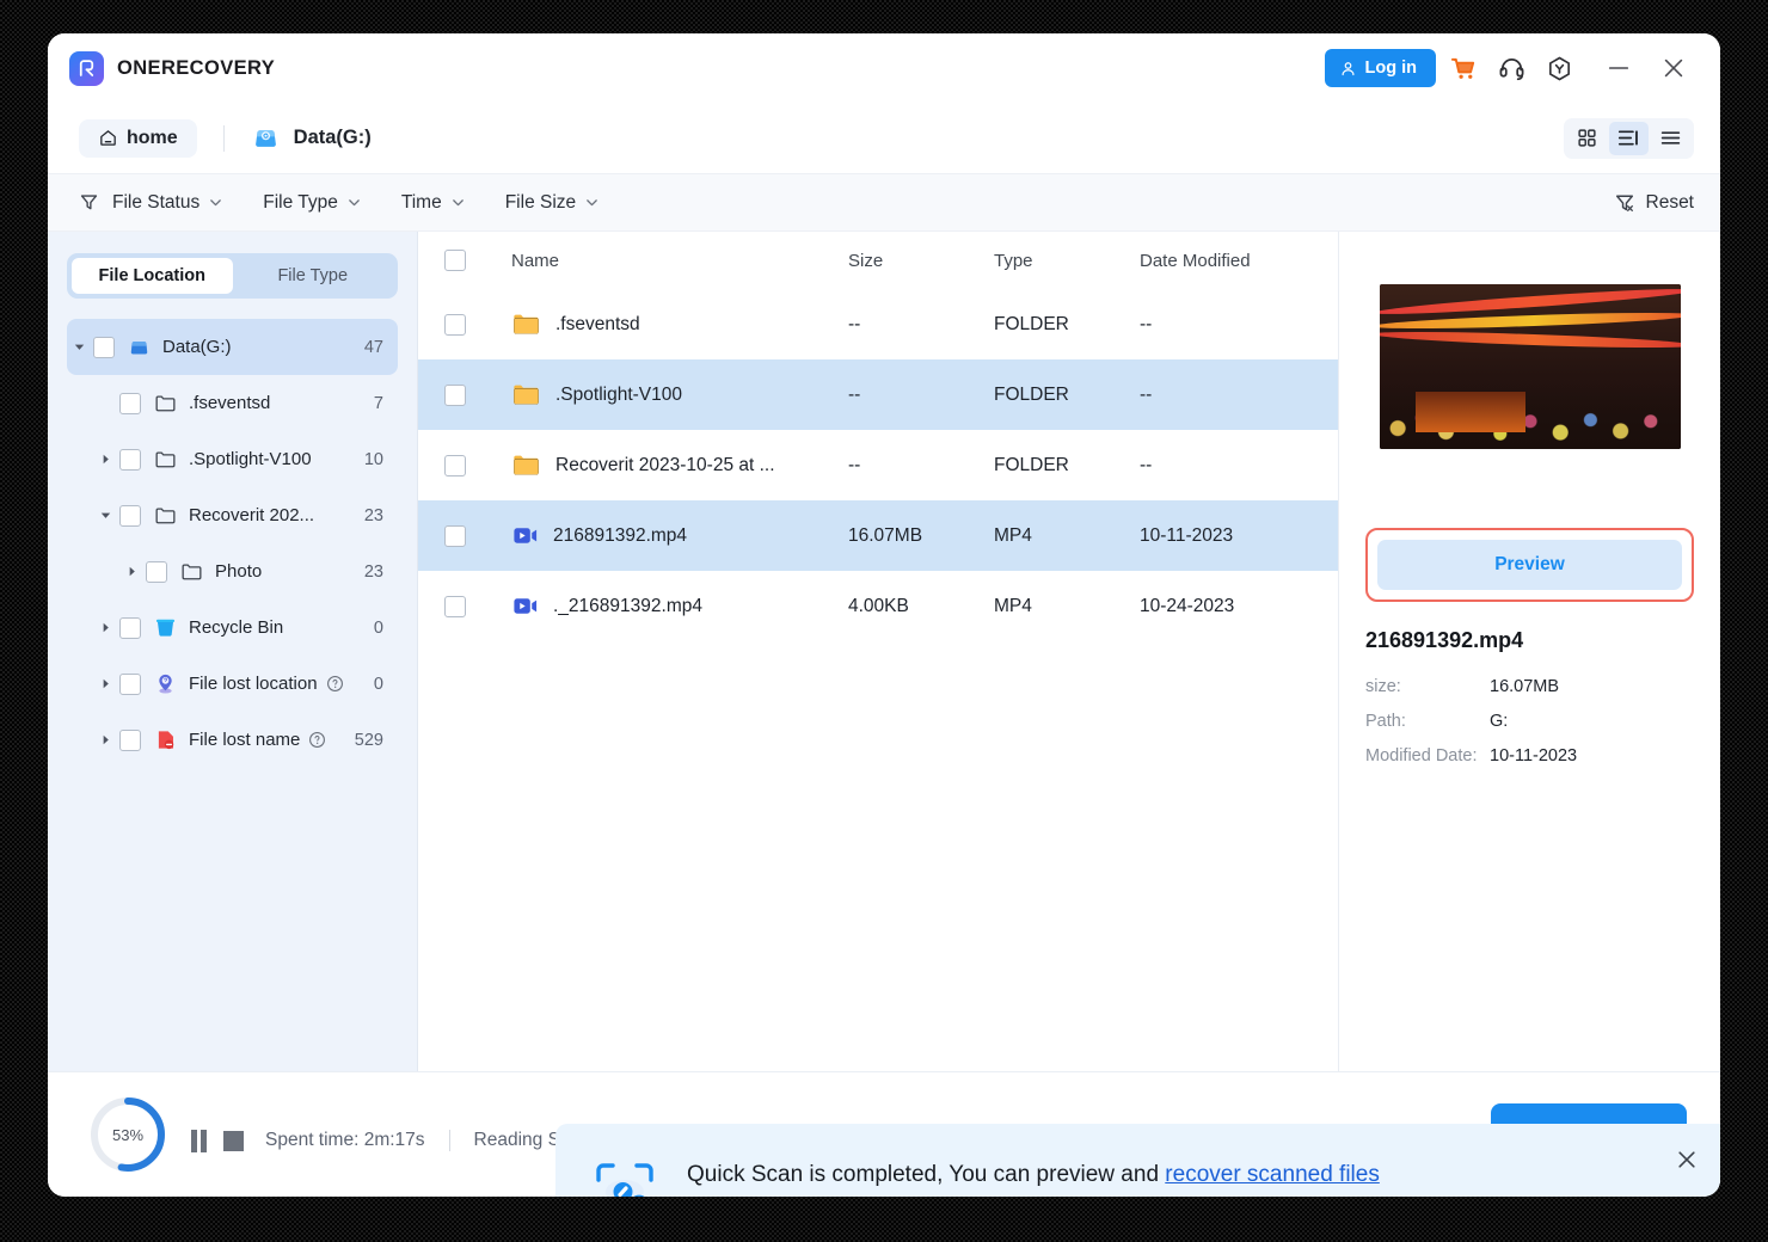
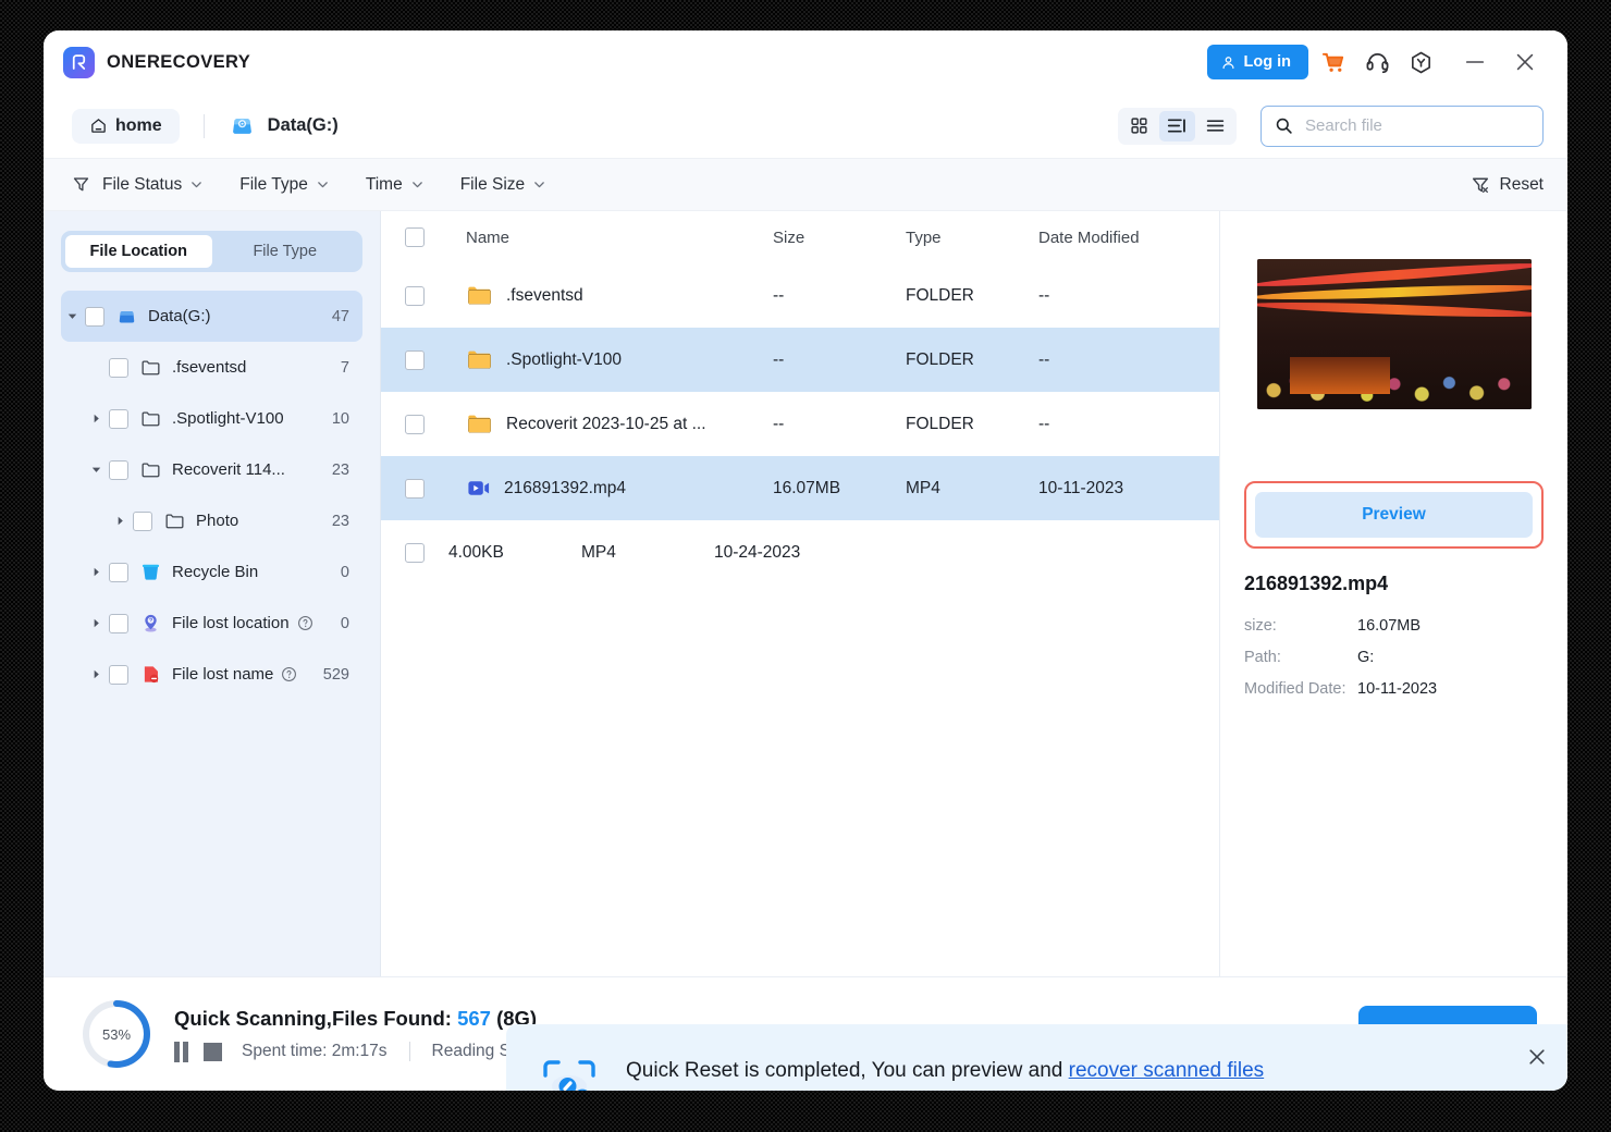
  ONERECOVERY
  Log in
  home
  Data(G:)
+ Search file
  File Status
  File Type
  Time
  File Size
  Reset
  File Location
  File Type
  Data(G:)
  47
  .fseventsd
  7
  .Spotlight-V100
  10
- Recoverit 202...
+ Recoverit 114...
  23
  Photo
  23
  Recycle Bin
  0
  File lost location
  0
  File lost name
  529
  Name
  Size
  Type
  Date Modified
  .fseventsd
  --
  FOLDER
  --
  .Spotlight-V100
  --
  FOLDER
  --
  Recoverit 2023-10-25 at ...
  --
  FOLDER
  --
  216891392.mp4
  16.07MB
  MP4
  10-11-2023
- ._216891392.mp4
  4.00KB
  MP4
  10-24-2023
  Preview
  216891392.mp4
  size:
  16.07MB
  Path:
  G:
  Modified Date:
  10-11-2023
- Quick Scan is completed, You can preview and recover scanned files
+ Quick Reset is completed, You can preview and recover scanned files
  53%
+ Quick Scanning,Files Found: 567 (8G)
  Spent time: 2m:17s
